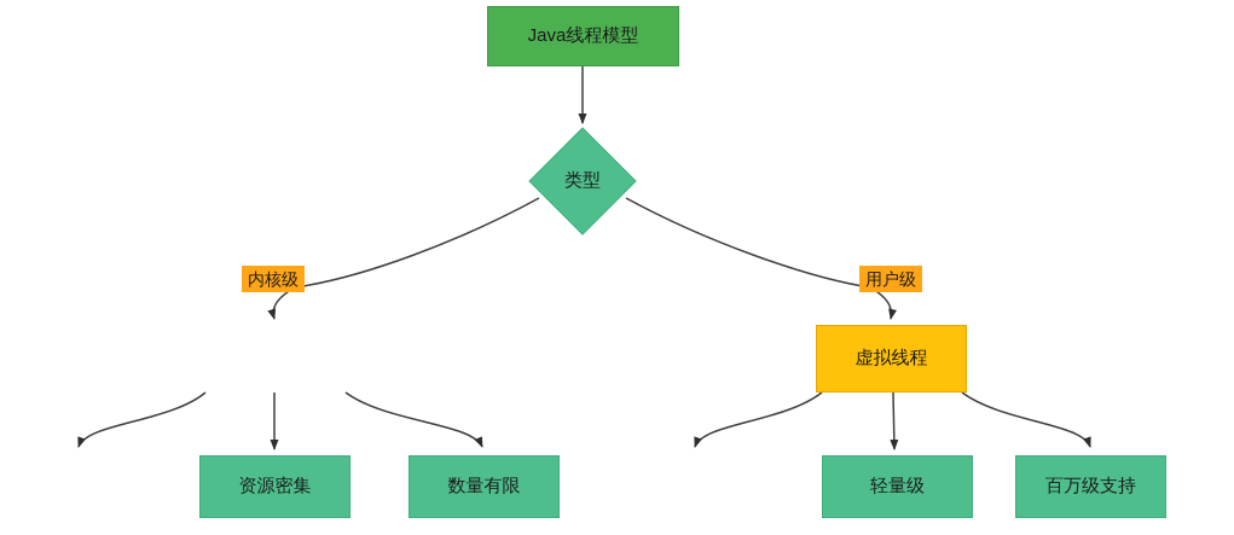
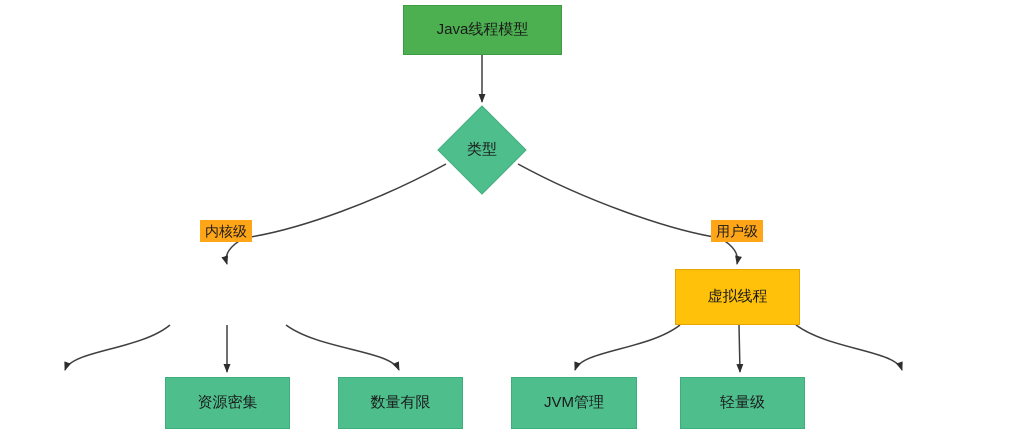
  Java线程模型
  类型
  内核级
  用户级
  虚拟线程
  资源密集
  数量有限
+ JVM管理
  轻量级
- 百万级支持
